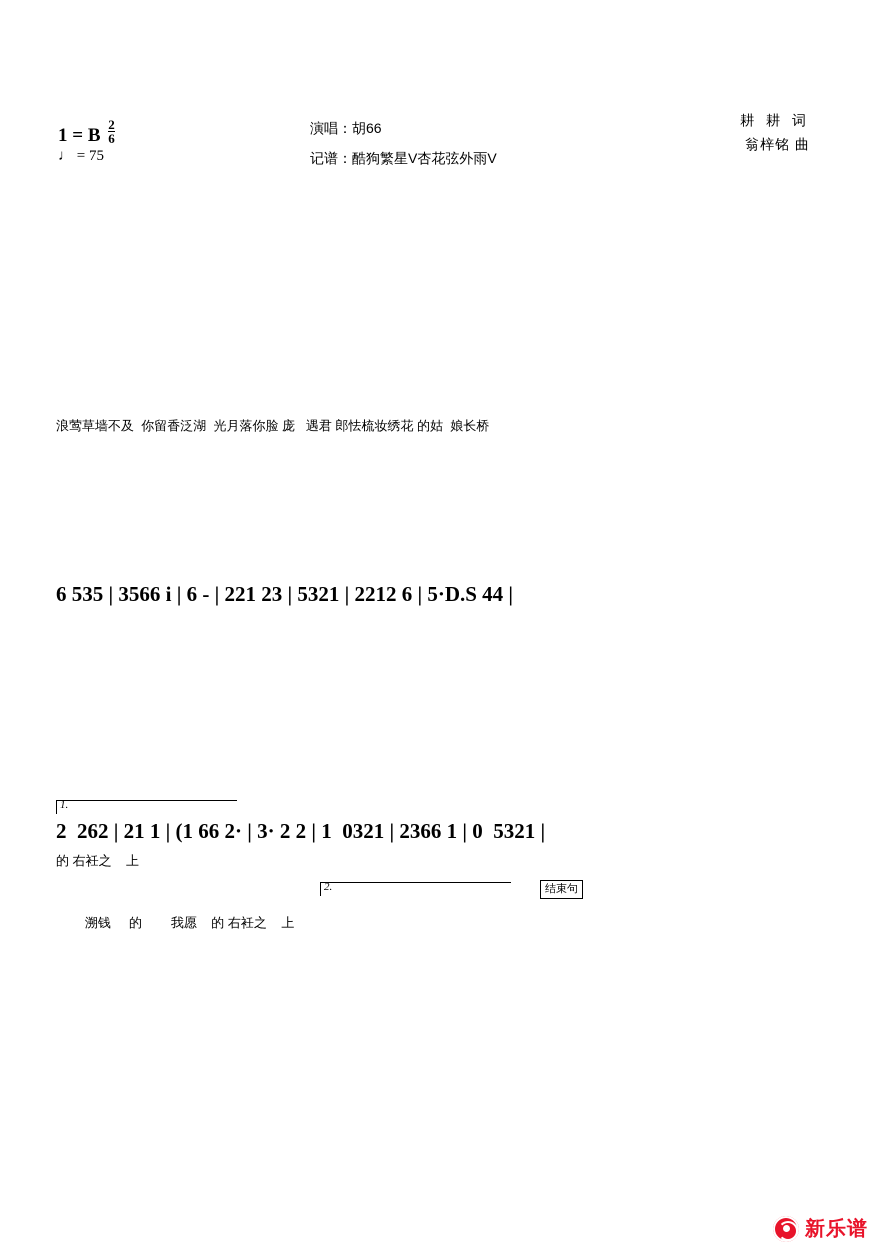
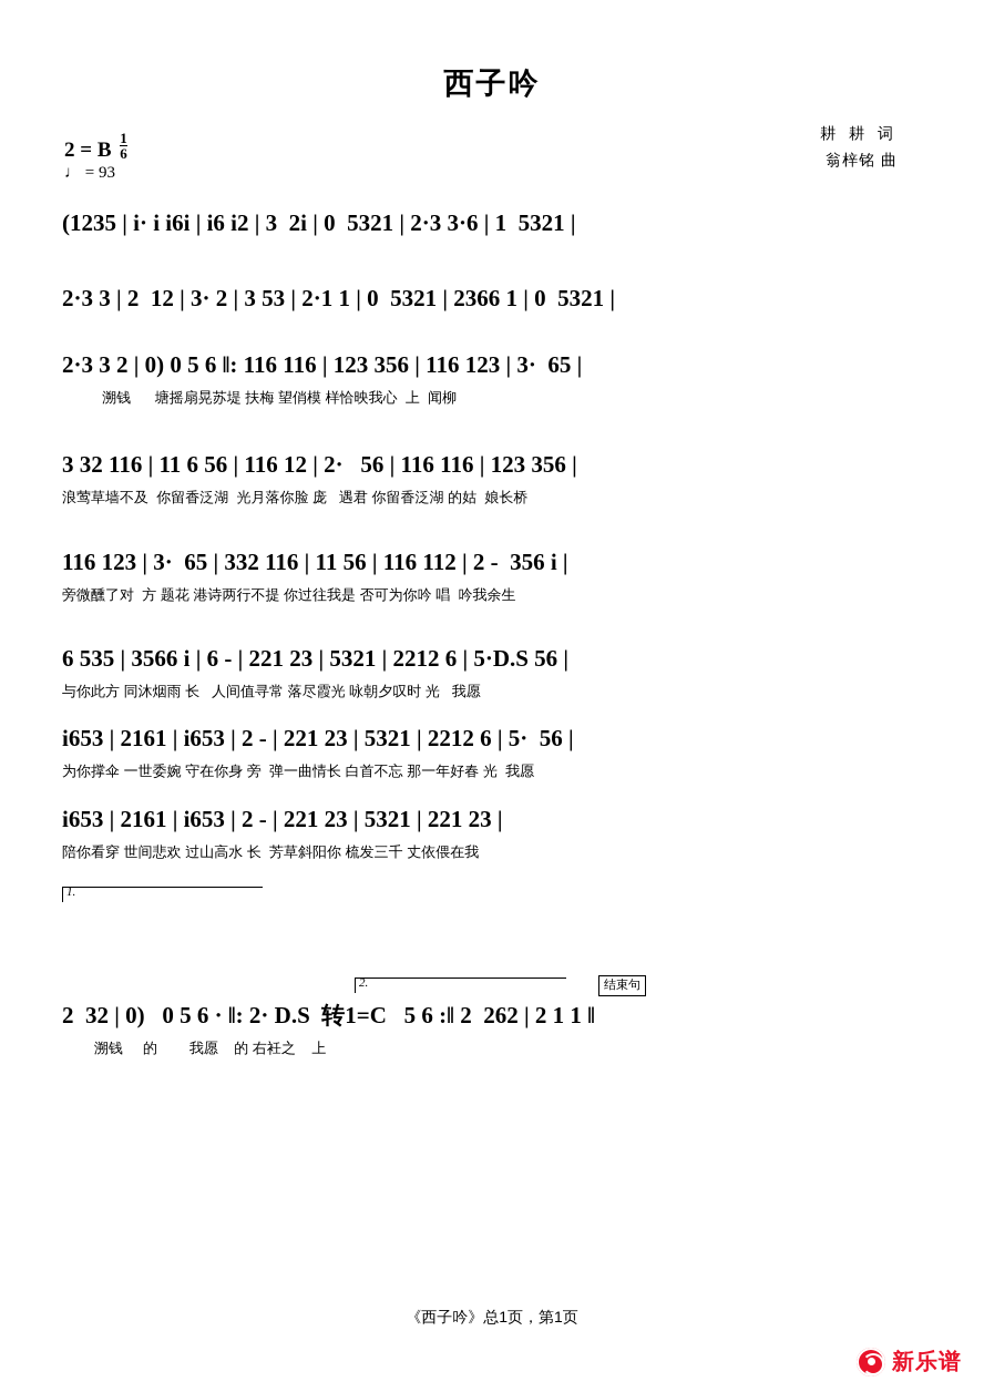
+ 西子吟
- 1 = B
+ 2 = B
- 2
+ 1
  6
- ♩ = 75
+ ♩ = 93
- 演唱：胡66
- 记谱：酷狗繁星V杏花弦外雨V
  耕 耕 词
  翁梓铭 曲
+ (1235 | i· i i6i | i6 i2 | 3 2i | 0 5321 | 2·3 3·6 | 1 5321 |
+ 2·3 3 | 2 12 | 3· 2 | 3 53 | 2·1 1 | 0 5321 | 2366 1 | 0 5321 |
+ 2·3 3 2 | 0) 0 5 6 ‖: 116 116 | 123 356 | 116 123 | 3· 65 |
+ 溯钱 塘摇扇晃苏堤 扶梅 望俏模 样恰映我心 上 闻柳
+ 3 32 116 | 11 6 56 | 116 12 | 2· 56 | 116 116 | 123 356 |
- 浪莺草墙不及 你留香泛湖 光月落你脸 庞 遇君 郎怯梳妆绣花 的姑 娘长桥
+ 浪莺草墙不及 你留香泛湖 光月落你脸 庞 遇君 你留香泛湖 的姑 娘长桥
+ 116 123 | 3· 65 | 332 116 | 11 56 | 116 112 | 2 - 356 i |
+ 旁微醺了对 方 题花 港诗两行不提 你过往我是 否可为你吟 唱 吟我余生
- 6 535 | 3566 i | 6 - | 221 23 | 5321 | 2212 6 | 5·D.S 44 |
+ 6 535 | 3566 i | 6 - | 221 23 | 5321 | 2212 6 | 5·D.S 56 |
+ 与你此方 同沐烟雨 长 人间值寻常 落尽霞光 咏朝夕叹时 光 我愿
+ i653 | 2161 | i653 | 2 - | 221 23 | 5321 | 2212 6 | 5· 56 |
+ 为你撑伞 一世委婉 守在你身 旁 弹一曲情长 白首不忘 那一年好春 光 我愿
+ i653 | 2161 | i653 | 2 - | 221 23 | 5321 | 221 23 |
+ 陪你看穿 世间悲欢 过山高水 长 芳草斜阳你 梳发三千 丈依偎在我
  1.
- 2 262 | 21 1 | (1 66 2· | 3· 2 2 | 1 0321 | 2366 1 | 0 5321 |
- 的 右衽之 上
  2.
  结束句
+ 2 32 | 0) 0 5 6 · ‖: 2· D.S 转1=C 5 6 :‖ 2 262 | 2 1 1 ‖
  溯钱 的 我愿 的 右衽之 上
+ 《西子吟》总1页，第1页
  新乐谱
